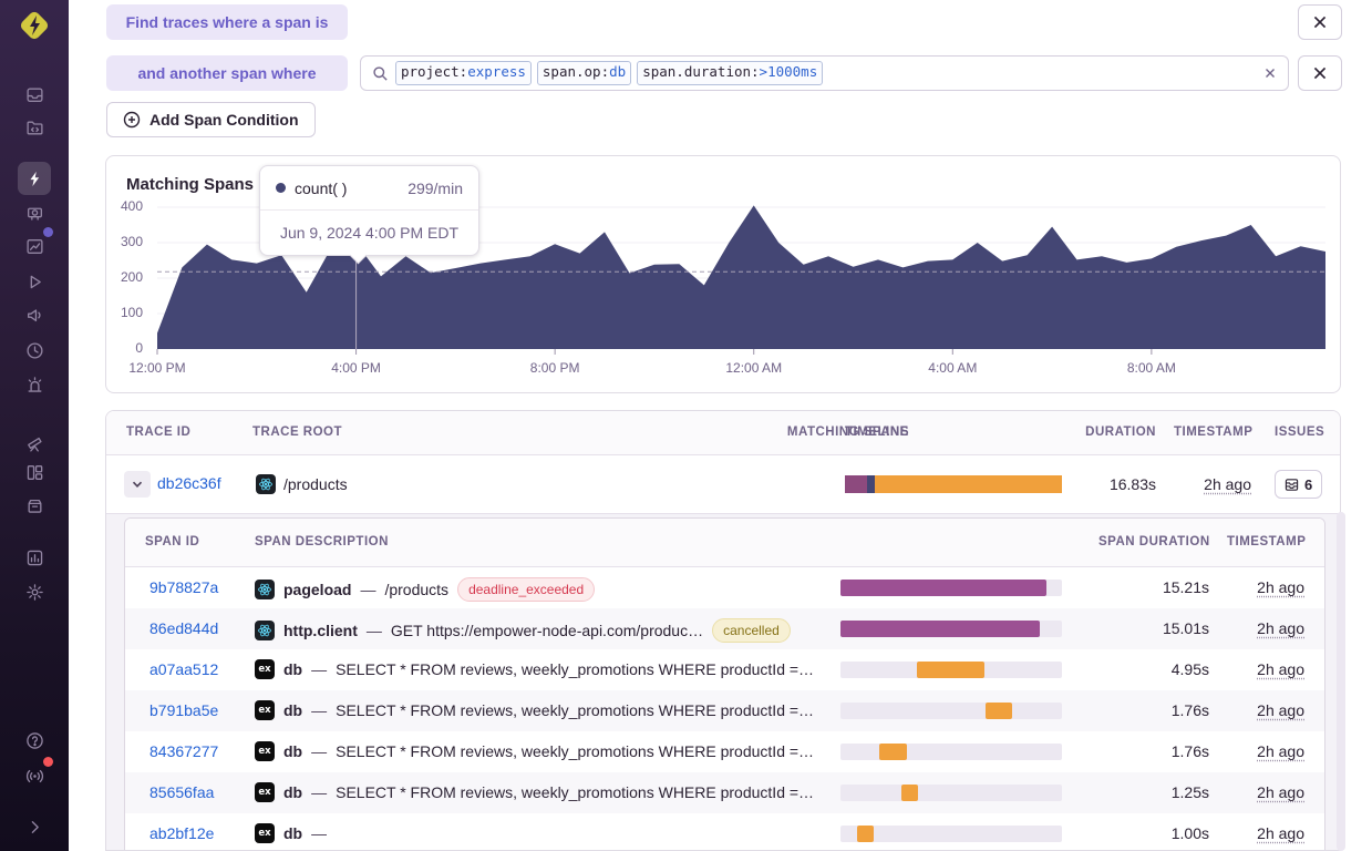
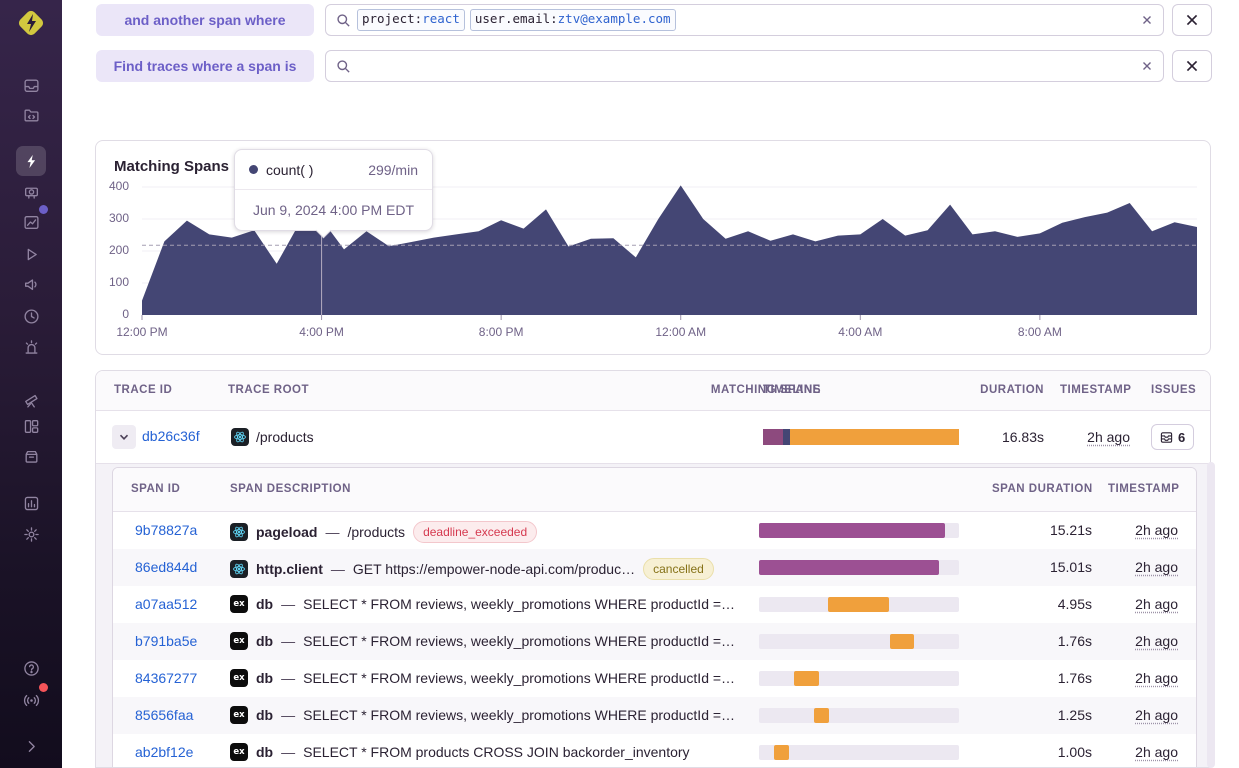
- Find traces where a span is
+ and another span where
+ project:react
+ user.email:ztv@example.com
- and another span where
+ Find traces where a span is
- project:express
- span.op:db
- span.duration:>1000ms
- Add Span Condition
  Matching Spans
  400
  300
  200
  100
  0
  12:00 PM
  4:00 PM
  8:00 PM
  12:00 AM
  4:00 AM
  8:00 AM
  count( )
  299/min
  Jun 9, 2024 4:00 PM EDT
  TRACE ID
  TRACE ROOT
  MATCHING SPANS
  TIMELINE
  DURATION
  TIMESTAMP
  ISSUES
  db26c36f
  /products
  16.83s
  2h ago
  6
  SPAN ID
  SPAN DESCRIPTION
  SPAN DURATION
  TIMESTAMP
  9b78827a
  pageload
  —
  /products
  deadline_exceeded
  15.21s
  2h ago
  86ed844d
  http.client
  —
  GET https://empower-node-api.com/produc…
  cancelled
  15.01s
  2h ago
  a07aa512
  ex
  db
  —
  SELECT * FROM reviews, weekly_promotions WHERE productId =…
  4.95s
  2h ago
  b791ba5e
  ex
  db
  —
  SELECT * FROM reviews, weekly_promotions WHERE productId =…
  1.76s
  2h ago
  84367277
  ex
  db
  —
  SELECT * FROM reviews, weekly_promotions WHERE productId =…
  1.76s
  2h ago
  85656faa
  ex
  db
  —
  SELECT * FROM reviews, weekly_promotions WHERE productId =…
  1.25s
  2h ago
  ab2bf12e
  ex
  db
  —
+ SELECT * FROM products CROSS JOIN backorder_inventory
  1.00s
  2h ago
